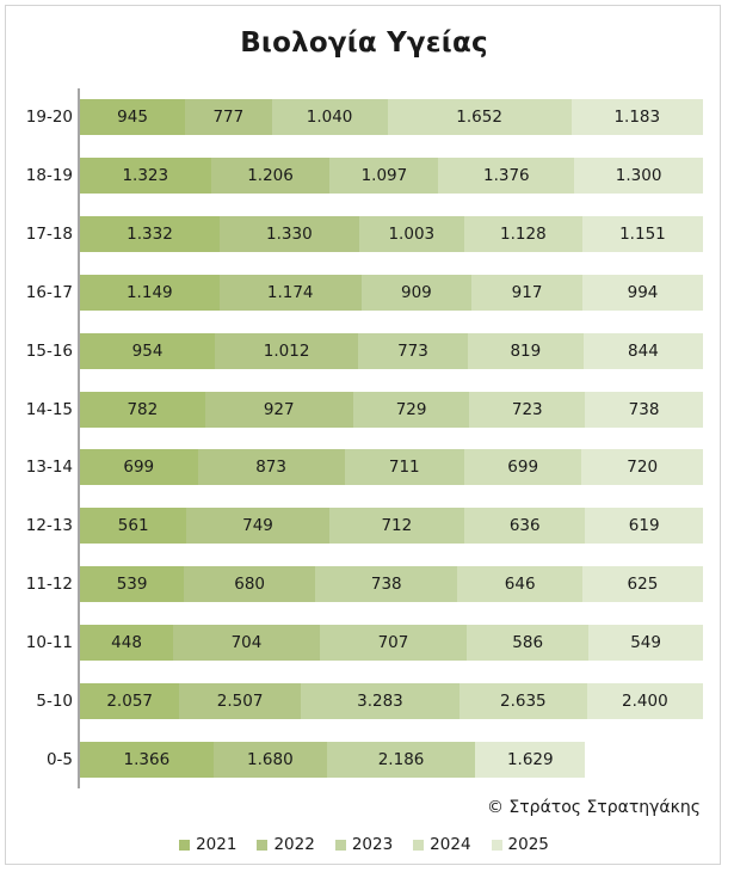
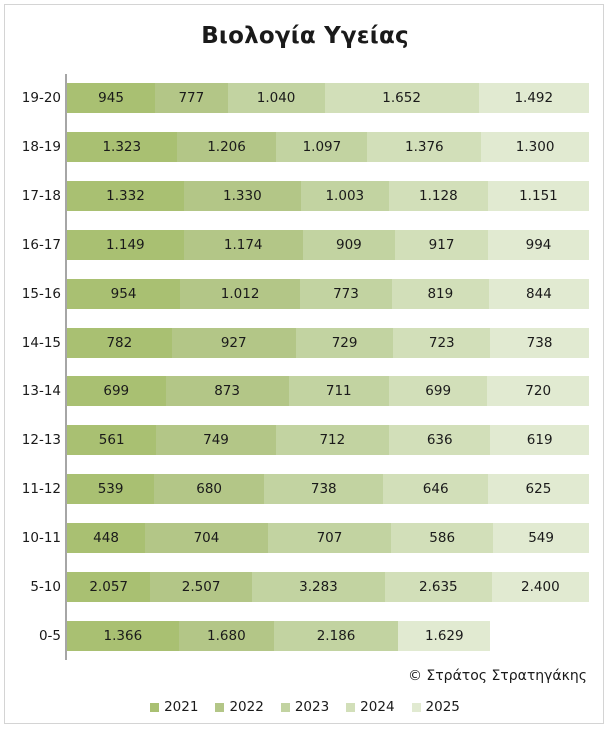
  Βιολογία Υγείας
  19-20
  945
  777
  1.040
  1.652
- 1.183
+ 1.492
  18-19
  1.323
  1.206
  1.097
  1.376
  1.300
  17-18
  1.332
  1.330
  1.003
  1.128
  1.151
  16-17
  1.149
  1.174
  909
  917
  994
  15-16
  954
  1.012
  773
  819
  844
  14-15
  782
  927
  729
  723
  738
  13-14
  699
  873
  711
  699
  720
  12-13
  561
  749
  712
  636
  619
  11-12
  539
  680
  738
  646
  625
  10-11
  448
  704
  707
  586
  549
  5-10
  2.057
  2.507
  3.283
  2.635
  2.400
  0-5
  1.366
  1.680
  2.186
  1.629
  © Στράτος Στρατηγάκης
  2021
  2022
  2023
  2024
  2025
